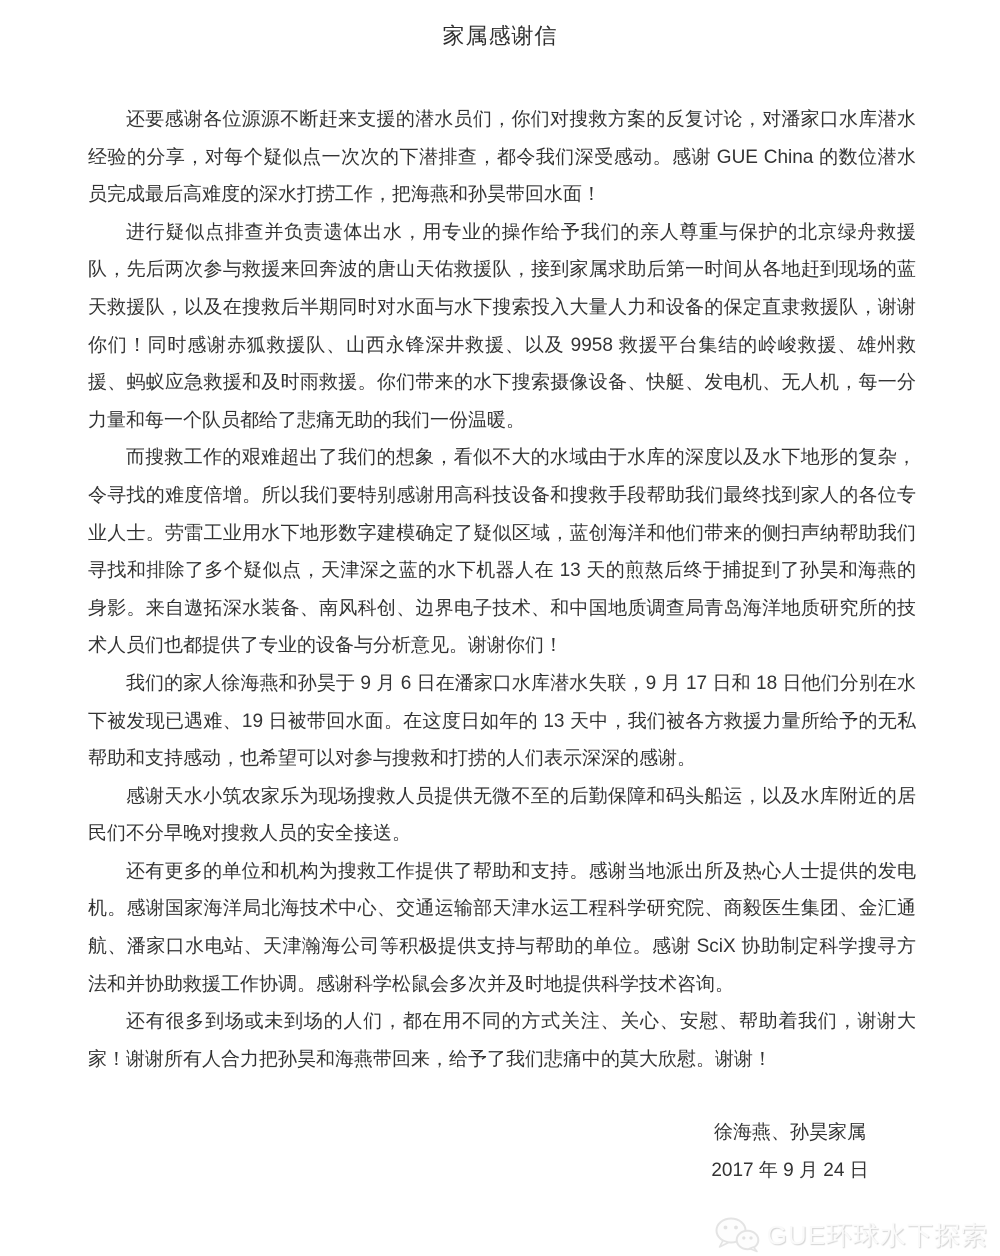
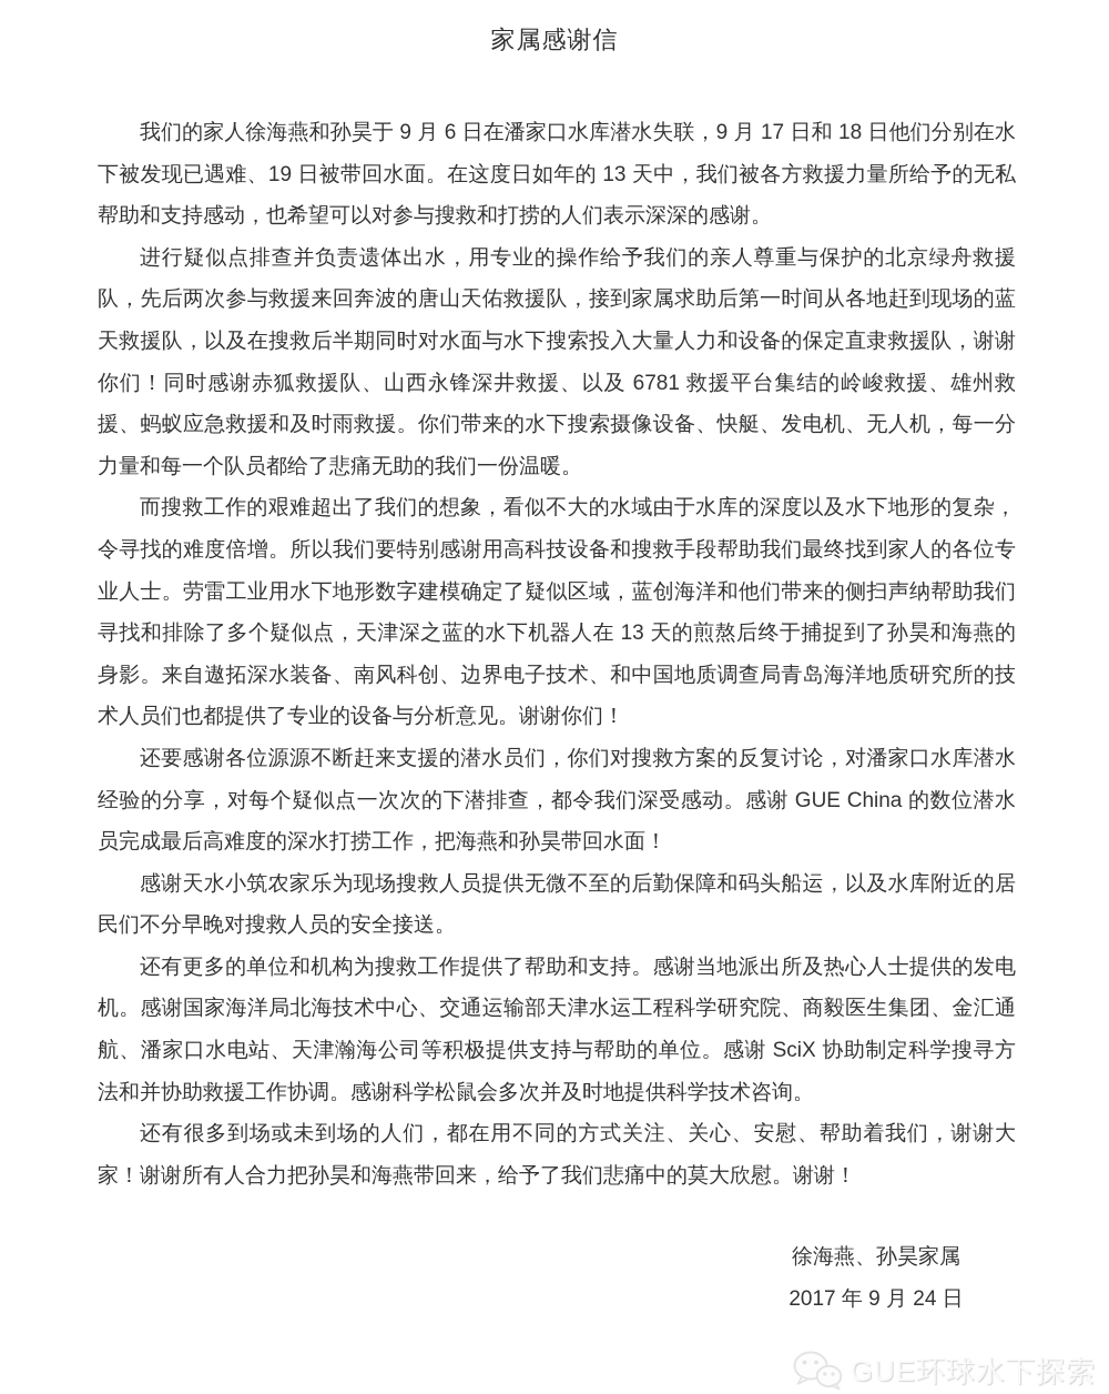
  家属感谢信
- 还要感谢各位源源不断赶来支援的潜水员们，你们对搜救方案的反复讨论，对潘家口水库潜水经验的分享，对每个疑似点一次次的下潜排查，都令我们深受感动。感谢 GUE China 的数位潜水员完成最后高难度的深水打捞工作，把海燕和孙昊带回水面！
+ 我们的家人徐海燕和孙昊于 9 月 6 日在潘家口水库潜水失联，9 月 17 日和 18 日他们分别在水下被发现已遇难、19 日被带回水面。在这度日如年的 13 天中，我们被各方救援力量所给予的无私帮助和支持感动，也希望可以对参与搜救和打捞的人们表示深深的感谢。
- 进行疑似点排查并负责遗体出水，用专业的操作给予我们的亲人尊重与保护的北京绿舟救援队，先后两次参与救援来回奔波的唐山天佑救援队，接到家属求助后第一时间从各地赶到现场的蓝天救援队，以及在搜救后半期同时对水面与水下搜索投入大量人力和设备的保定直隶救援队，谢谢你们！同时感谢赤狐救援队、山西永锋深井救援、以及 9958 救援平台集结的岭峻救援、雄州救援、蚂蚁应急救援和及时雨救援。你们带来的水下搜索摄像设备、快艇、发电机、无人机，每一分力量和每一个队员都给了悲痛无助的我们一份温暖。
+ 进行疑似点排查并负责遗体出水，用专业的操作给予我们的亲人尊重与保护的北京绿舟救援队，先后两次参与救援来回奔波的唐山天佑救援队，接到家属求助后第一时间从各地赶到现场的蓝天救援队，以及在搜救后半期同时对水面与水下搜索投入大量人力和设备的保定直隶救援队，谢谢你们！同时感谢赤狐救援队、山西永锋深井救援、以及 6781 救援平台集结的岭峻救援、雄州救援、蚂蚁应急救援和及时雨救援。你们带来的水下搜索摄像设备、快艇、发电机、无人机，每一分力量和每一个队员都给了悲痛无助的我们一份温暖。
  而搜救工作的艰难超出了我们的想象，看似不大的水域由于水库的深度以及水下地形的复杂，令寻找的难度倍增。所以我们要特别感谢用高科技设备和搜救手段帮助我们最终找到家人的各位专业人士。劳雷工业用水下地形数字建模确定了疑似区域，蓝创海洋和他们带来的侧扫声纳帮助我们寻找和排除了多个疑似点，天津深之蓝的水下机器人在 13 天的煎熬后终于捕捉到了孙昊和海燕的身影。来自遨拓深水装备、南风科创、边界电子技术、和中国地质调查局青岛海洋地质研究所的技术人员们也都提供了专业的设备与分析意见。谢谢你们！
- 我们的家人徐海燕和孙昊于 9 月 6 日在潘家口水库潜水失联，9 月 17 日和 18 日他们分别在水下被发现已遇难、19 日被带回水面。在这度日如年的 13 天中，我们被各方救援力量所给予的无私帮助和支持感动，也希望可以对参与搜救和打捞的人们表示深深的感谢。
+ 还要感谢各位源源不断赶来支援的潜水员们，你们对搜救方案的反复讨论，对潘家口水库潜水经验的分享，对每个疑似点一次次的下潜排查，都令我们深受感动。感谢 GUE China 的数位潜水员完成最后高难度的深水打捞工作，把海燕和孙昊带回水面！
  感谢天水小筑农家乐为现场搜救人员提供无微不至的后勤保障和码头船运，以及水库附近的居民们不分早晚对搜救人员的安全接送。
  还有更多的单位和机构为搜救工作提供了帮助和支持。感谢当地派出所及热心人士提供的发电机。感谢国家海洋局北海技术中心、交通运输部天津水运工程科学研究院、商毅医生集团、金汇通航、潘家口水电站、天津瀚海公司等积极提供支持与帮助的单位。感谢 SciX 协助制定科学搜寻方法和并协助救援工作协调。感谢科学松鼠会多次并及时地提供科学技术咨询。
  还有很多到场或未到场的人们，都在用不同的方式关注、关心、安慰、帮助着我们，谢谢大家！谢谢所有人合力把孙昊和海燕带回来，给予了我们悲痛中的莫大欣慰。谢谢！
  徐海燕、孙昊家属
  2017 年 9 月 24 日
  GUE环球水下探索
